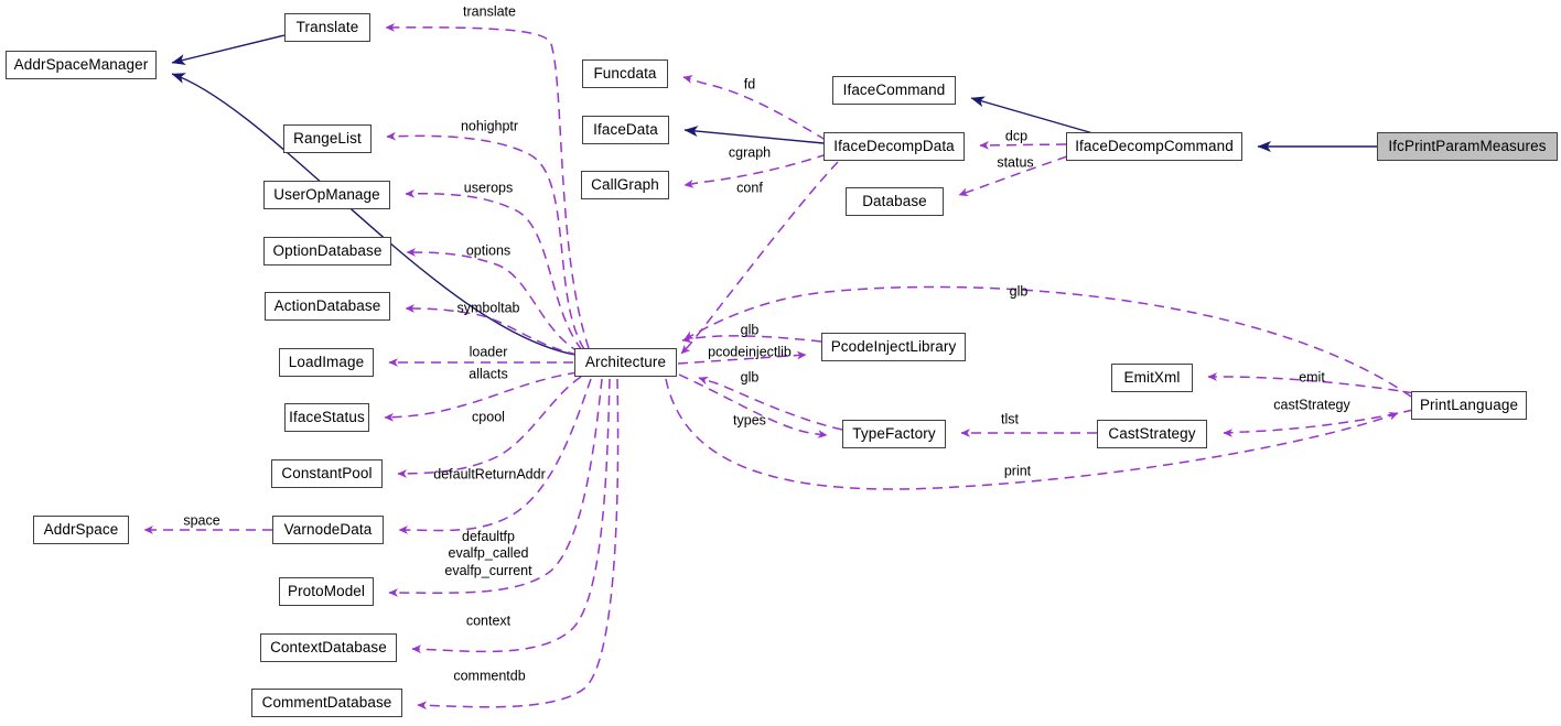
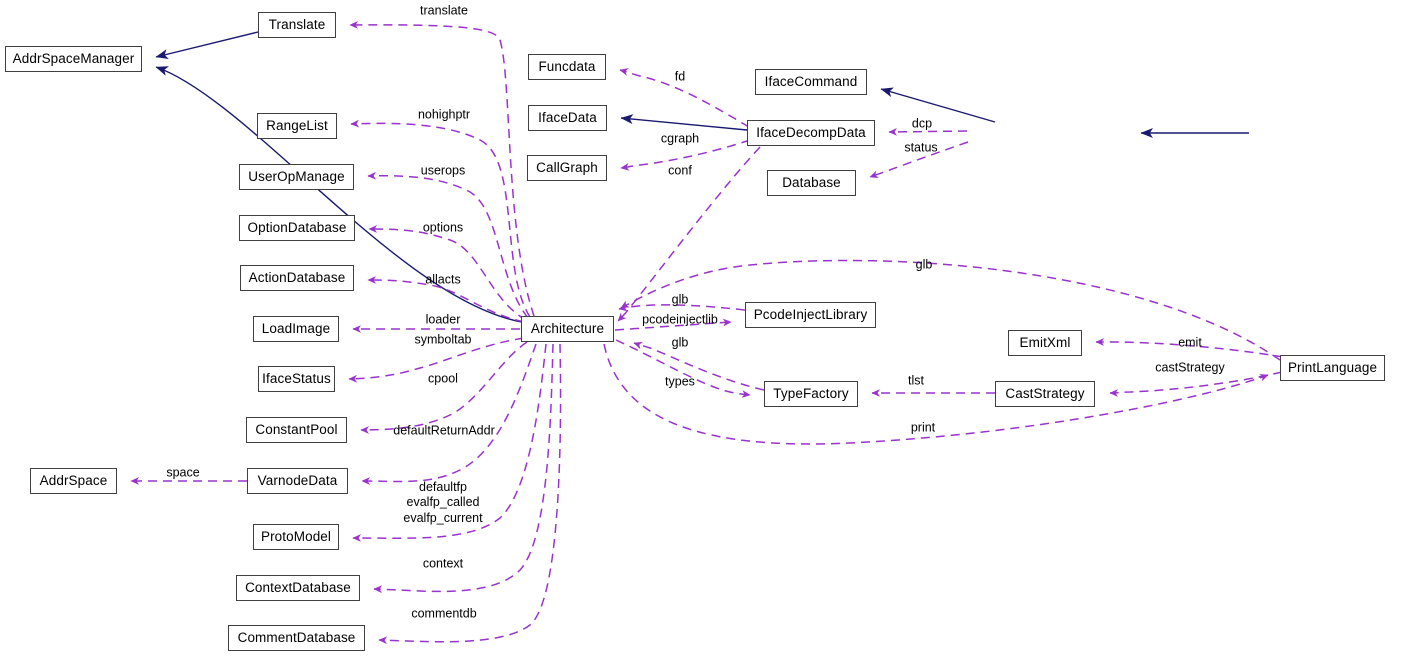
  AddrSpaceManager
  Translate
  RangeList
  UserOpManage
  OptionDatabase
  ActionDatabase
  LoadImage
  IfaceStatus
  ConstantPool
  AddrSpace
  VarnodeData
  ProtoModel
  ContextDatabase
  CommentDatabase
  Architecture
  Funcdata
  IfaceData
  CallGraph
  IfaceCommand
  IfaceDecompData
  Database
- IfaceDecompCommand
- IfcPrintParamMeasures
  PcodeInjectLibrary
  TypeFactory
  EmitXml
  CastStrategy
  PrintLanguage
  translate
  nohighptr
  userops
  options
- symboltab
+ allacts
  loader
- allacts
+ symboltab
  cpool
  defaultReturnAddr
  space
  defaultfp
  evalfp_called
  evalfp_current
  context
  commentdb
  fd
  cgraph
  conf
  dcp
  status
  glb
  glb
  pcodeinjectlib
  glb
  types
  tlst
  emit
  castStrategy
  print
